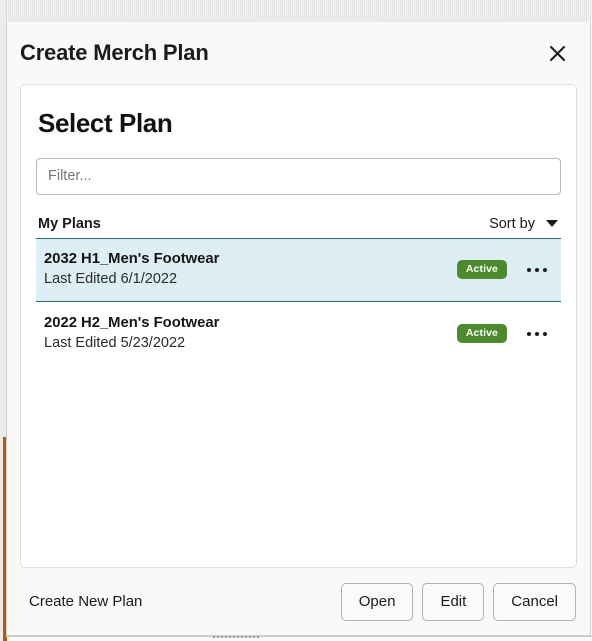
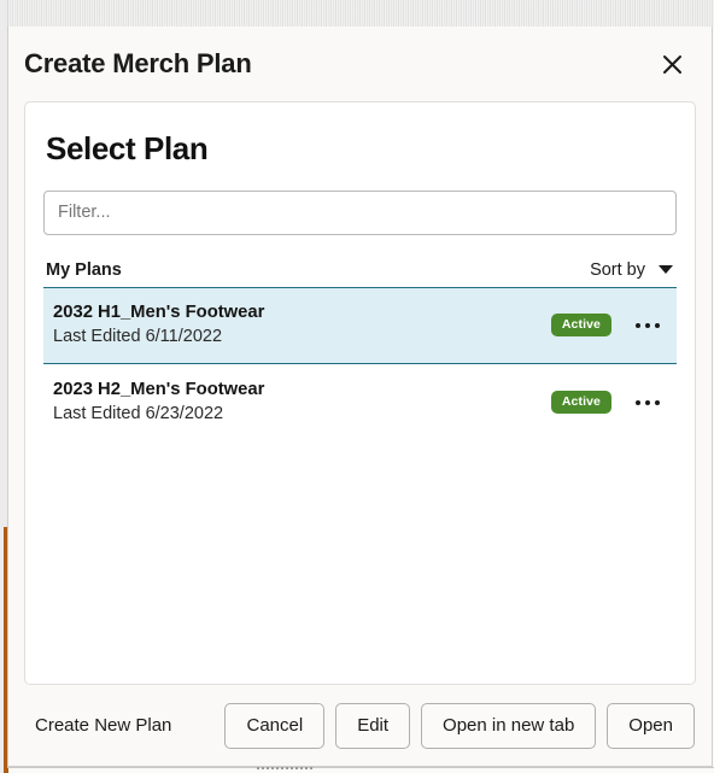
  Create Merch Plan
  Select Plan
  Filter...
  My Plans
  Sort by
  2032 H1_Men's Footwear
- Last Edited 6/1/2022
+ Last Edited 6/11/2022
  Active
- 2022 H2_Men's Footwear
+ 2023 H2_Men's Footwear
- Last Edited 5/23/2022
+ Last Edited 6/23/2022
  Active
  Create New Plan
- Open
+ Cancel
  Edit
+ Open in new tab
- Cancel
+ Open
